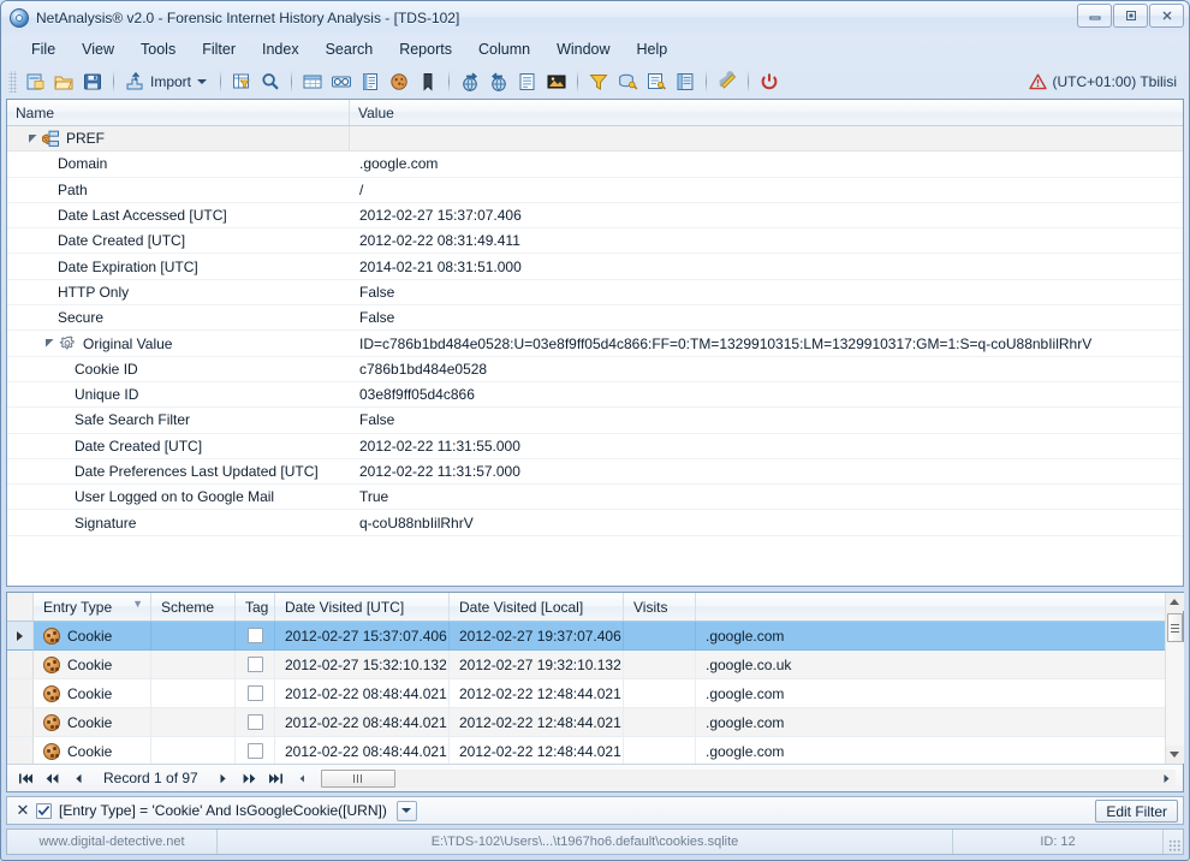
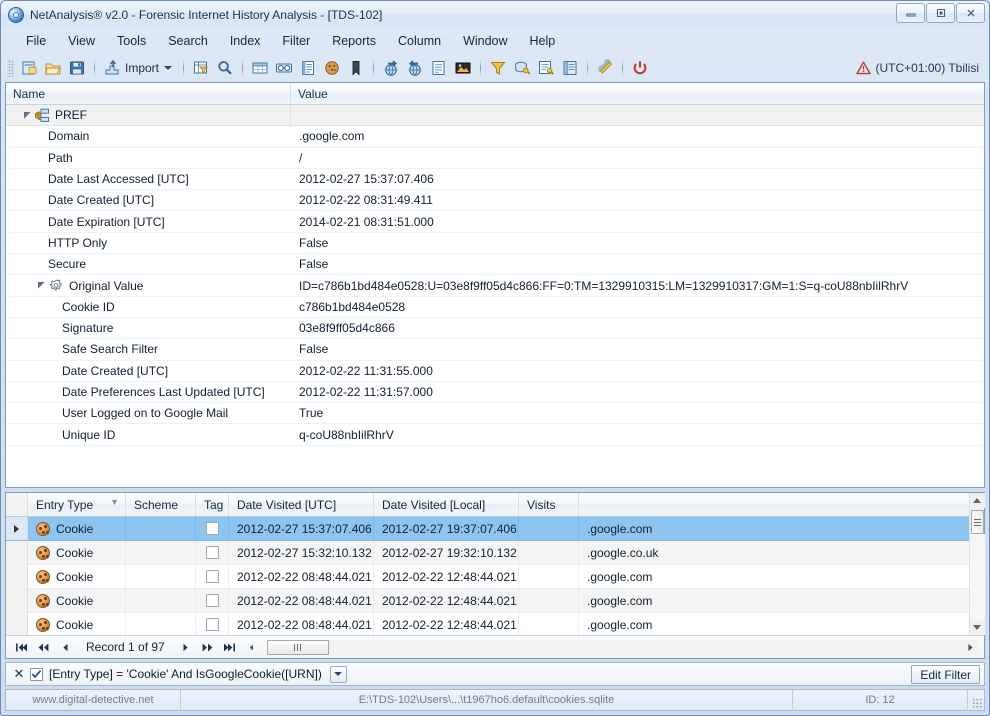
  NetAnalysis® v2.0 - Forensic Internet History Analysis - [TDS-102]
  File
  View
  Tools
- Filter
+ Search
  Index
- Search
+ Filter
  Reports
  Column
  Window
  Help
  Import
  (UTC+01:00) Tbilisi
  Name
  Value
  PREF
  Domain
  .google.com
  Path
  /
  Date Last Accessed [UTC]
  2012-02-27 15:37:07.406
  Date Created [UTC]
  2012-02-22 08:31:49.411
  Date Expiration [UTC]
  2014-02-21 08:31:51.000
  HTTP Only
  False
  Secure
  False
  Original Value
  ID=c786b1bd484e0528:U=03e8f9ff05d4c866:FF=0:TM=1329910315:LM=1329910317:GM=1:S=q-coU88nbIilRhrV
  Cookie ID
  c786b1bd484e0528
- Unique ID
+ Signature
  03e8f9ff05d4c866
  Safe Search Filter
  False
  Date Created [UTC]
  2012-02-22 11:31:55.000
  Date Preferences Last Updated [UTC]
  2012-02-22 11:31:57.000
  User Logged on to Google Mail
  True
- Signature
+ Unique ID
  q-coU88nbIilRhrV
  Entry Type
  ▼
  Scheme
  Tag
  Date Visited [UTC]
  Date Visited [Local]
  Visits
  Cookie
  2012-02-27 15:37:07.406
  2012-02-27 19:37:07.406
  .google.com
  Cookie
  2012-02-27 15:32:10.132
  2012-02-27 19:32:10.132
  .google.co.uk
  Cookie
  2012-02-22 08:48:44.021
  2012-02-22 12:48:44.021
  .google.com
  Cookie
  2012-02-22 08:48:44.021
  2012-02-22 12:48:44.021
  .google.com
  Cookie
  2012-02-22 08:48:44.021
  2012-02-22 12:48:44.021
  .google.com
  Record 1 of 97
  ✕
  [Entry Type] = 'Cookie' And IsGoogleCookie([URN])
  Edit Filter
  www.digital-detective.net
  E:\TDS-102\Users\...\t1967ho6.default\cookies.sqlite
  ID: 12
